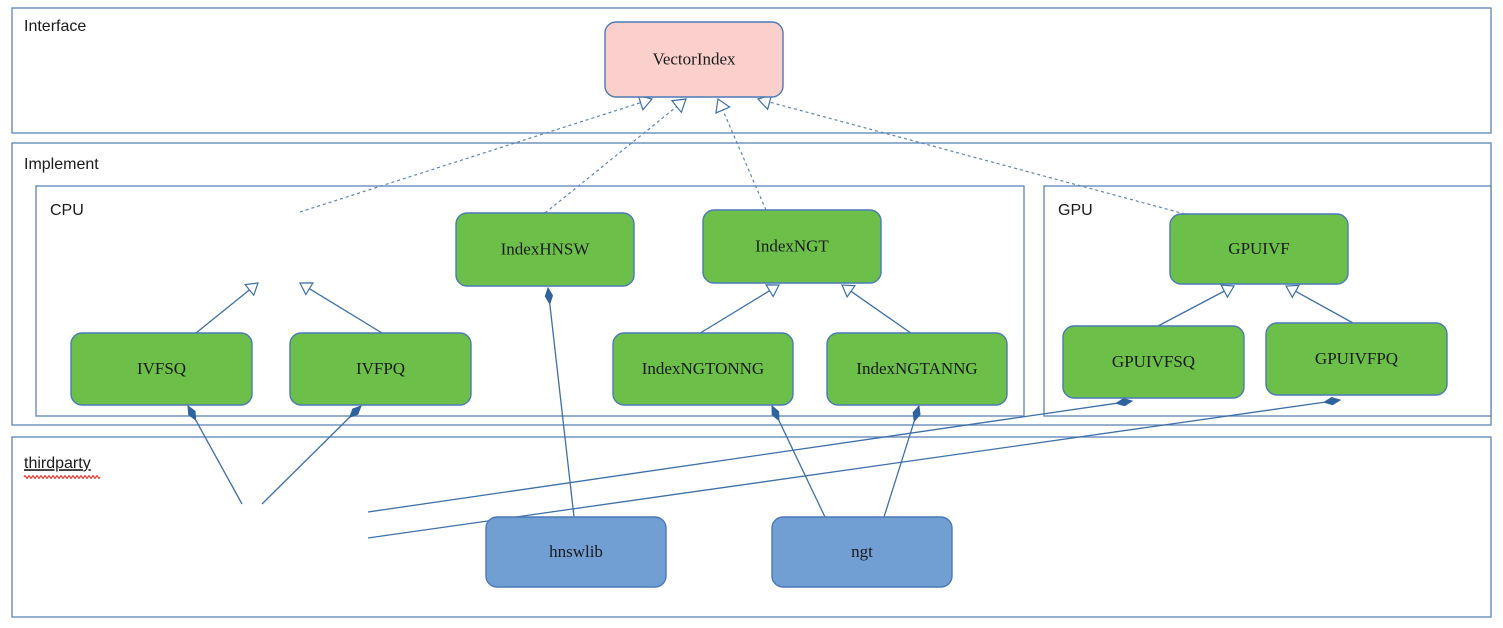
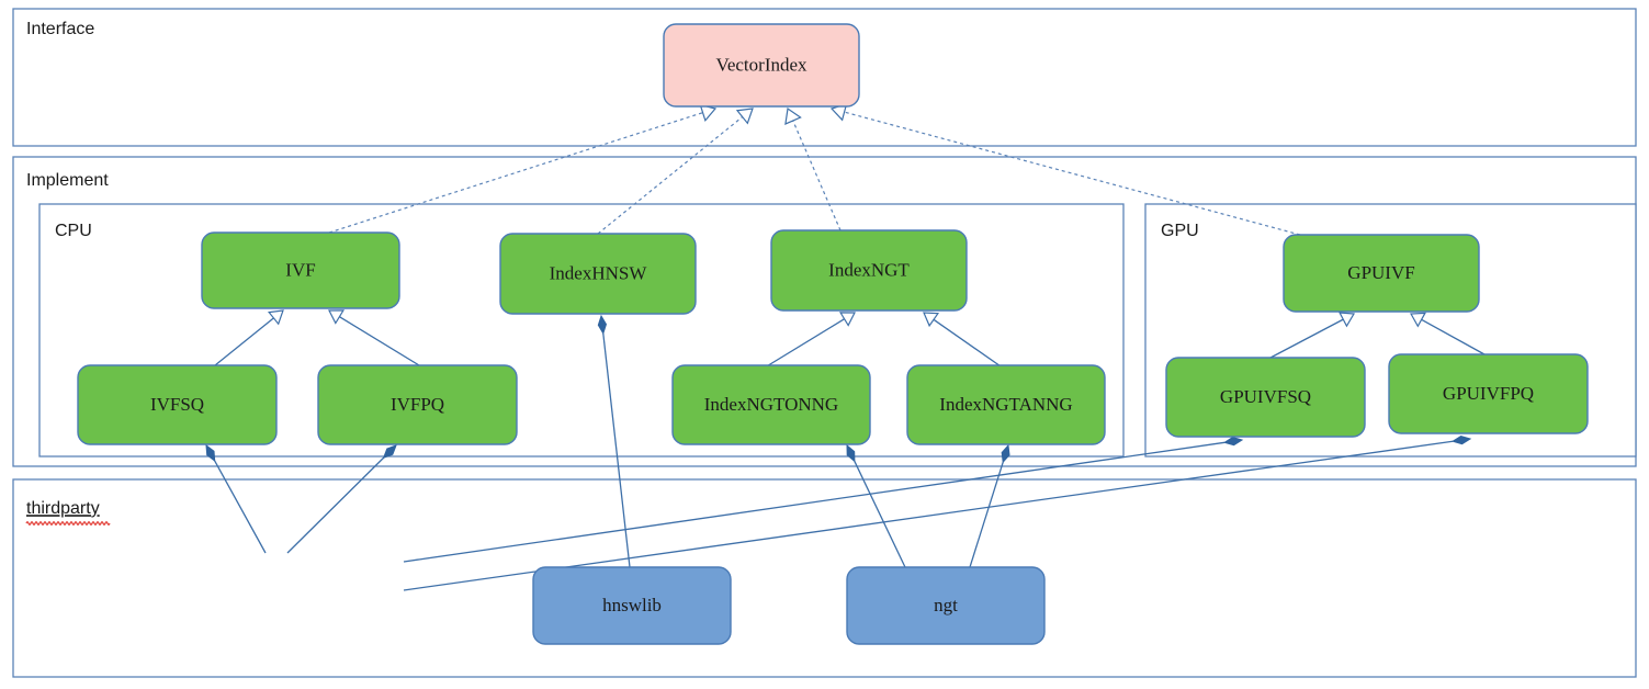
  Interface
  Implement
  CPU
  GPU
  thirdparty
  VectorIndex
+ IVF
  IndexHNSW
  IndexNGT
  GPUIVF
  IVFSQ
  IVFPQ
  IndexNGTONNG
  IndexNGTANNG
  GPUIVFSQ
  GPUIVFPQ
  hnswlib
  ngt
